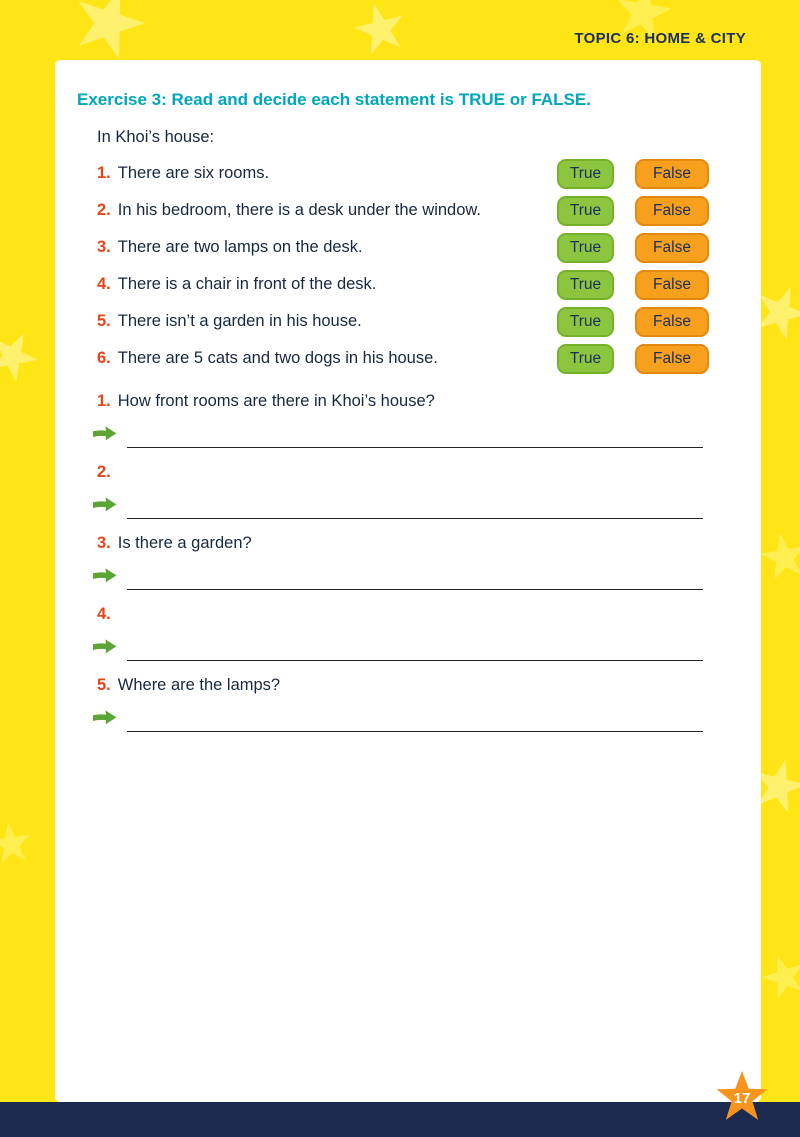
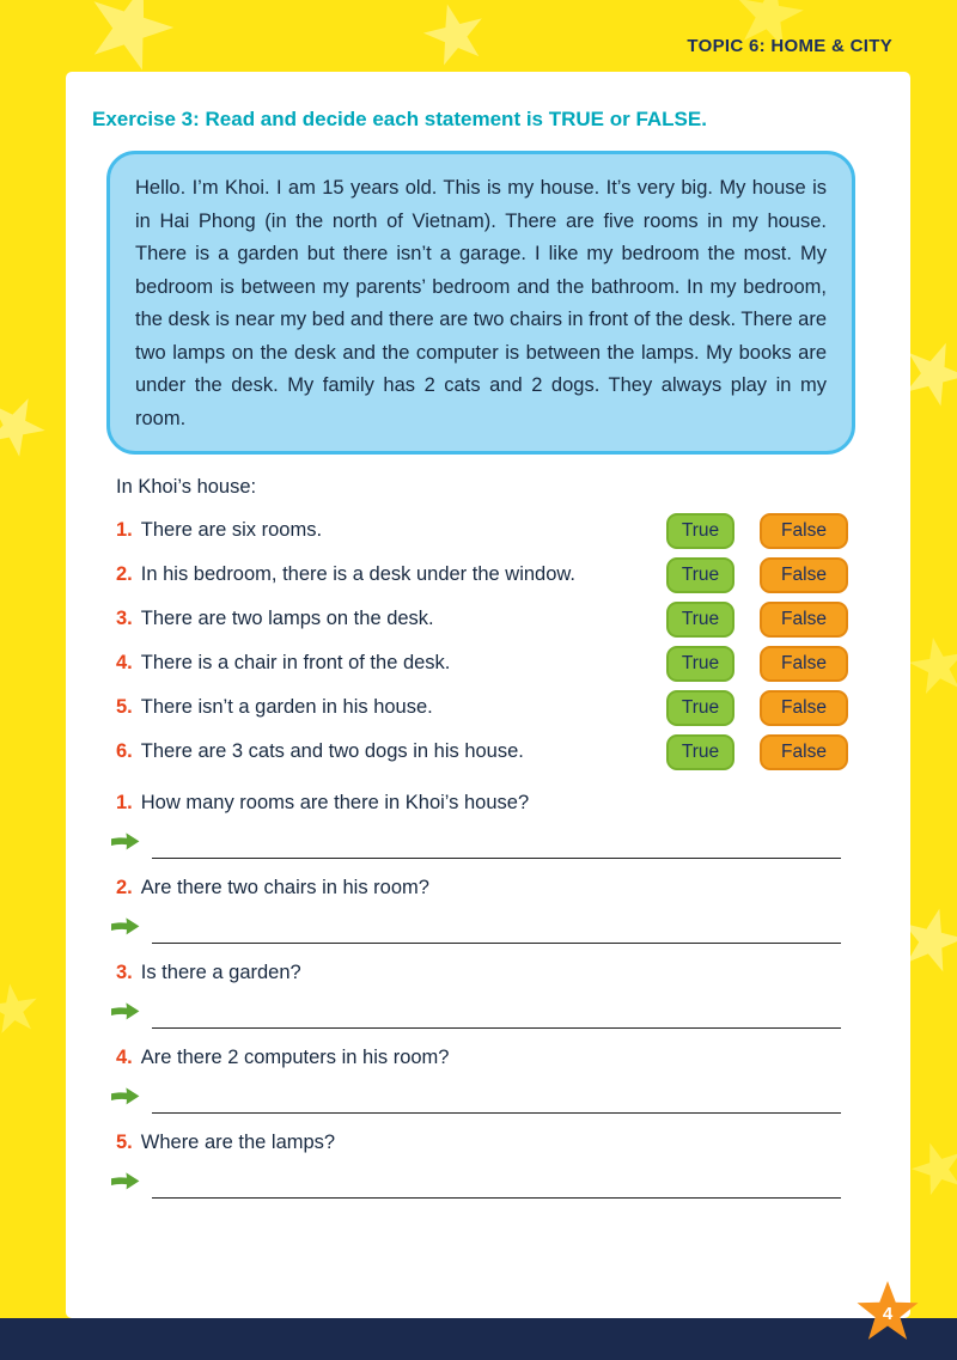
  TOPIC 6: HOME & CITY
  Exercise 3: Read and decide each statement is TRUE or FALSE.
+ Hello. I’m Khoi. I am 15 years old. This is my house. It’s very big. My house is in Hai Phong (in the north of Vietnam). There are five rooms in my house. There is a garden but there isn’t a garage. I like my bedroom the most. My bedroom is between my parents’ bedroom and the bathroom. In my bedroom, the desk is near my bed and there are two chairs in front of the desk. There are two lamps on the desk and the computer is between the lamps. My books are under the desk. My family has 2 cats and 2 dogs. They always play in my room.
  In Khoi’s house:
  1.
  There are six rooms.
  True
  False
  2.
  In his bedroom, there is a desk under the window.
  True
  False
  3.
  There are two lamps on the desk.
  True
  False
  4.
  There is a chair in front of the desk.
  True
  False
  5.
  There isn’t a garden in his house.
  True
  False
  6.
- There are 5 cats and two dogs in his house.
+ There are 3 cats and two dogs in his house.
  True
  False
  1.
- How front rooms are there in Khoi’s house?
+ How many rooms are there in Khoi’s house?
  2.
+ Are there two chairs in his room?
  3.
  Is there a garden?
  4.
+ Are there 2 computers in his room?
  5.
  Where are the lamps?
- 17
+ 4
